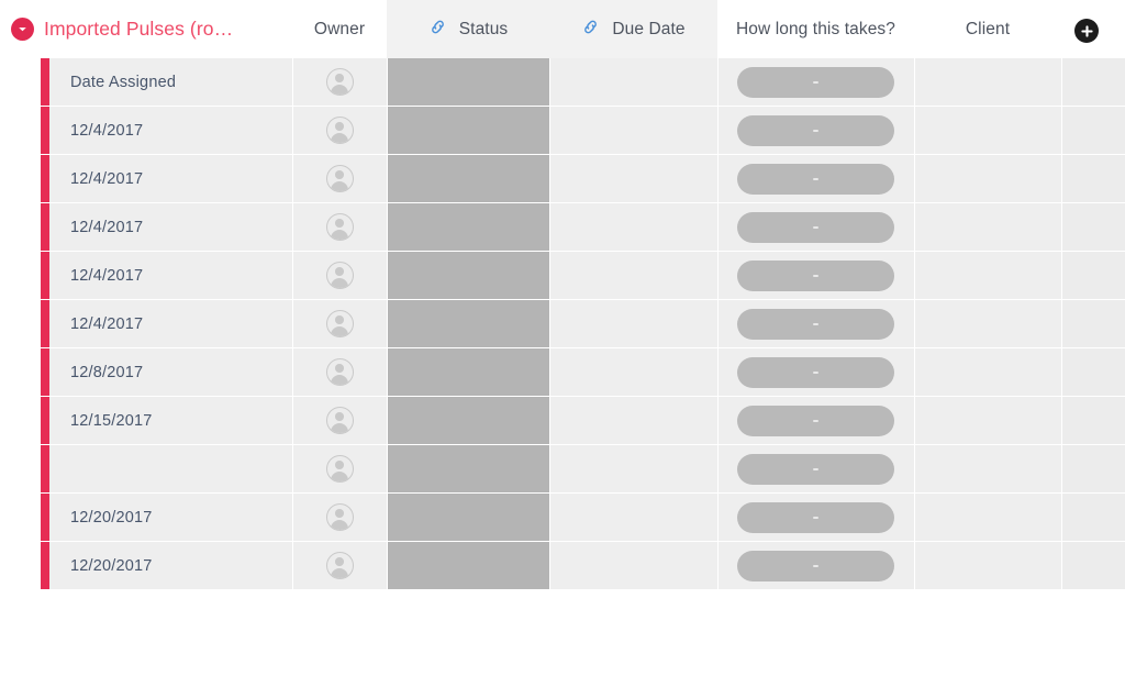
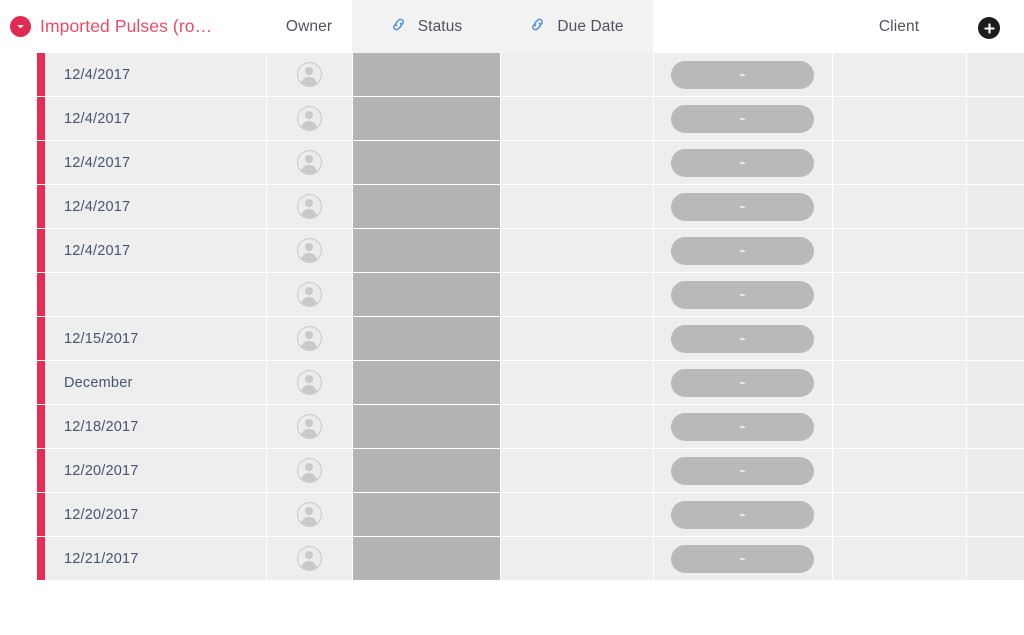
  Imported Pulses (ro…
  Owner
  Status
  Due Date
- How long this takes?
  Client
- Date Assigned
  12/4/2017
  12/4/2017
  12/4/2017
  12/4/2017
  12/4/2017
- 12/8/2017
  12/15/2017
+ December
+ 12/18/2017
  12/20/2017
  12/20/2017
+ 12/21/2017
